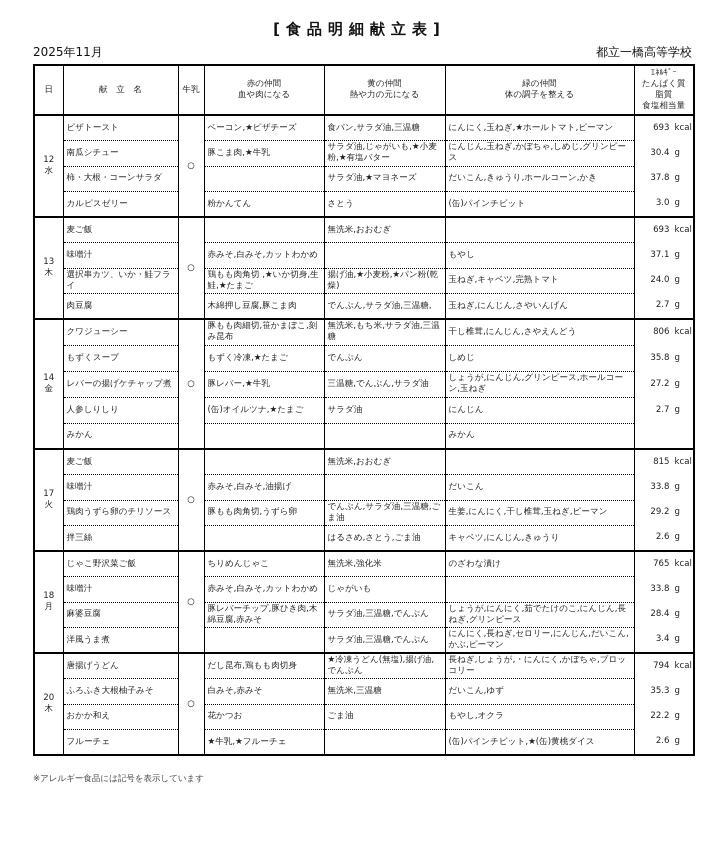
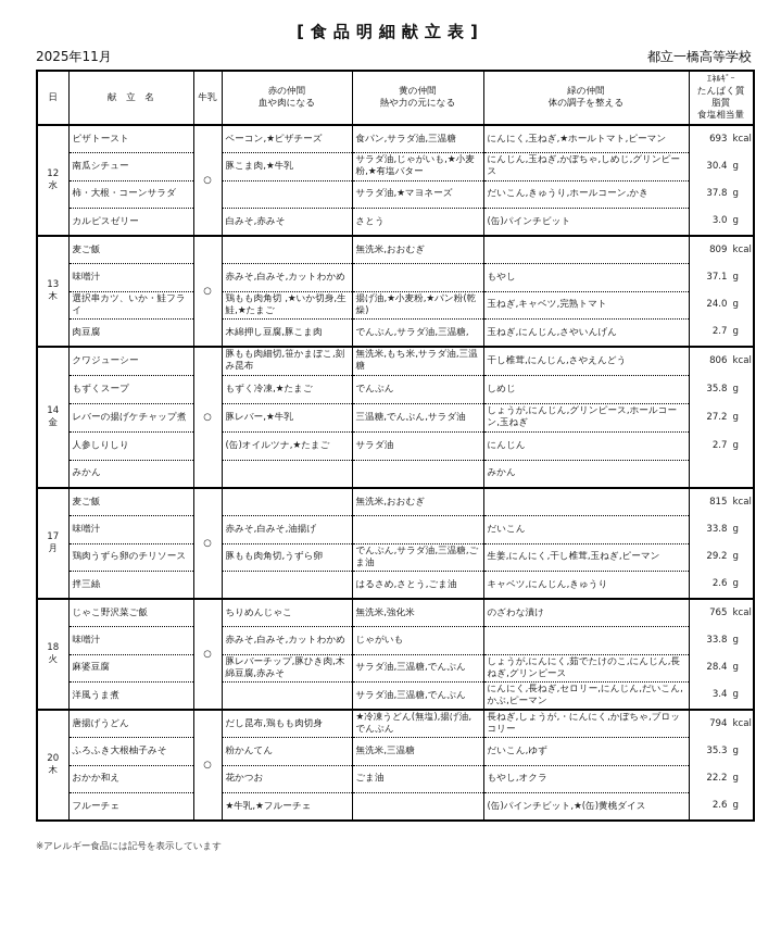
  [食品明細献立表]
  2025年11月
  都立一橋高等学校
  日	献 立 名	牛乳	赤の仲間 血や肉になる	黄の仲間 熱や力の元になる	緑の仲間 体の調子を整える	ｴﾈﾙｷﾞｰ たんぱく質 脂質 食塩相当量
  12水	ピザトースト	○	ベーコン,★ピザチーズ	食パン,サラダ油,三温糖	にんにく,玉ねぎ,★ホールトマト,ピーマン	693 kcal
  南瓜シチュー	豚こま肉,★牛乳	サラダ油,じゃがいも,★小麦粉,★有塩バター	にんじん,玉ねぎ,かぼちゃ,しめじ,グリンピース	30.4 g
  柿・大根・コーンサラダ		サラダ油,★マヨネーズ	だいこん,きゅうり,ホールコーン,かき	37.8 g
- カルピスゼリー	粉かんてん	さとう	(缶)パインチビット	3.0 g
+ カルピスゼリー	白みそ,赤みそ	さとう	(缶)パインチビット	3.0 g
- 13木	麦ご飯	○		無洗米,おおむぎ		693 kcal
+ 13木	麦ご飯	○		無洗米,おおむぎ		809 kcal
  味噌汁	赤みそ,白みそ,カットわかめ		もやし	37.1 g
  選択串カツ、いか・鮭フライ	鶏もも肉角切 ,★いか切身,生鮭,★たまご	揚げ油,★小麦粉,★パン粉(乾燥)	玉ねぎ,キャベツ,完熟トマト	24.0 g
  肉豆腐	木綿押し豆腐,豚こま肉	でんぷん,サラダ油,三温糖,	玉ねぎ,にんじん,さやいんげん	2.7 g
  14金	クワジューシー	○	豚もも肉細切,笹かまぼこ,刻み昆布	無洗米,もち米,サラダ油,三温糖	干し椎茸,にんじん,さやえんどう	806 kcal
  もずくスープ	もずく冷凍,★たまご	でんぷん	しめじ	35.8 g
  レバーの揚げケチャップ煮	豚レバー,★牛乳	三温糖,でんぷん,サラダ油	しょうが,にんじん,グリンピース,ホールコーン,玉ねぎ	27.2 g
  人参しりしり	(缶)オイルツナ,★たまご	サラダ油	にんじん	2.7 g
  みかん			みかん
- 17火	麦ご飯	○		無洗米,おおむぎ		815 kcal
+ 17月	麦ご飯	○		無洗米,おおむぎ		815 kcal
  味噌汁	赤みそ,白みそ,油揚げ		だいこん	33.8 g
  鶏肉うずら卵のチリソース	豚もも肉角切,うずら卵	でんぷん,サラダ油,三温糖,ごま油	生姜,にんにく,干し椎茸,玉ねぎ,ピーマン	29.2 g
  拌三絲		はるさめ,さとう,ごま油	キャベツ,にんじん,きゅうり	2.6 g
- 18月	じゃこ野沢菜ご飯	○	ちりめんじゃこ	無洗米,強化米	のざわな漬け	765 kcal
+ 18火	じゃこ野沢菜ご飯	○	ちりめんじゃこ	無洗米,強化米	のざわな漬け	765 kcal
  味噌汁	赤みそ,白みそ,カットわかめ	じゃがいも		33.8 g
  麻婆豆腐	豚レバーチップ,豚ひき肉,木綿豆腐,赤みそ	サラダ油,三温糖,でんぷん	しょうが,にんにく,茹でたけのこ,にんじん,長ねぎ,グリンピース	28.4 g
  洋風うま煮		サラダ油,三温糖,でんぷん	にんにく,長ねぎ,セロリー,にんじん,だいこん,かぶ,ピーマン	3.4 g
  20木	唐揚げうどん	○	だし昆布,鶏もも肉切身	★冷凍うどん(無塩),揚げ油,でんぷん	長ねぎ,しょうが,・にんにく,かぼちゃ,ブロッコリー	794 kcal
- ふろふき大根柚子みそ	白みそ,赤みそ	無洗米,三温糖	だいこん,ゆず	35.3 g
+ ふろふき大根柚子みそ	粉かんてん	無洗米,三温糖	だいこん,ゆず	35.3 g
  おかか和え	花かつお	ごま油	もやし,オクラ	22.2 g
  フルーチェ	★牛乳,★フルーチェ		(缶)パインチビット,★(缶)黄桃ダイス	2.6 g
  ※アレルギー食品には記号を表示しています
